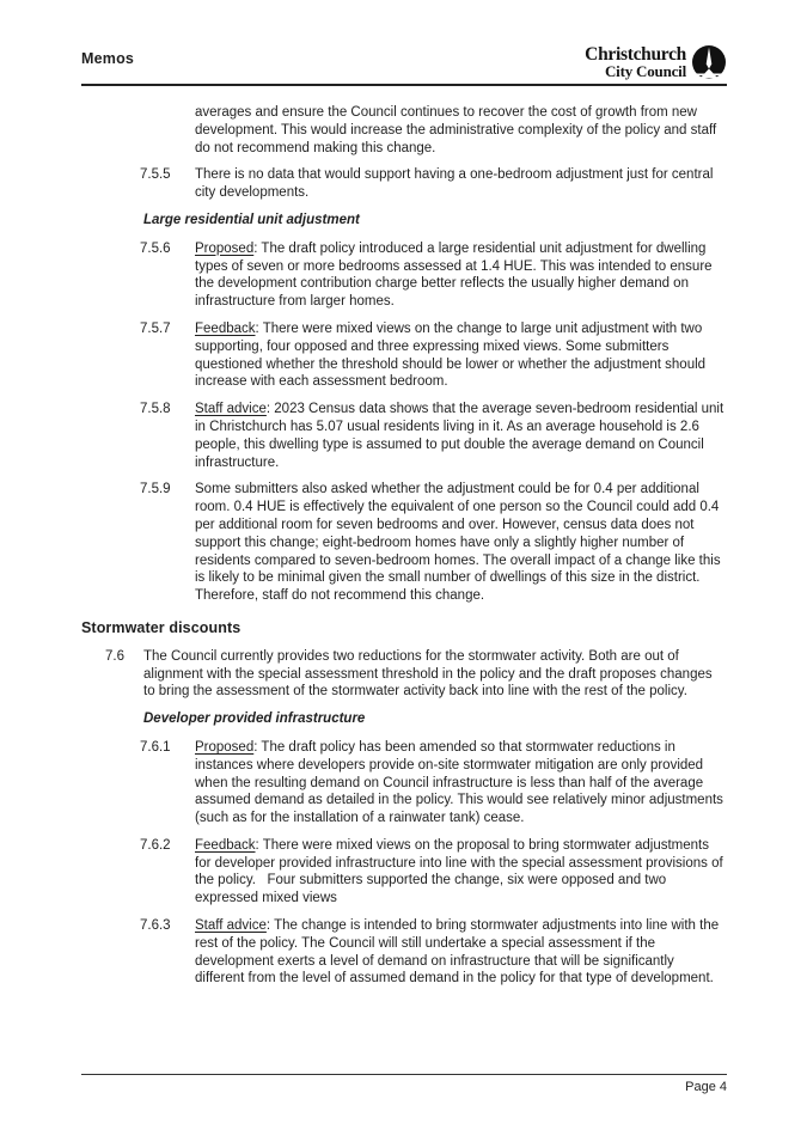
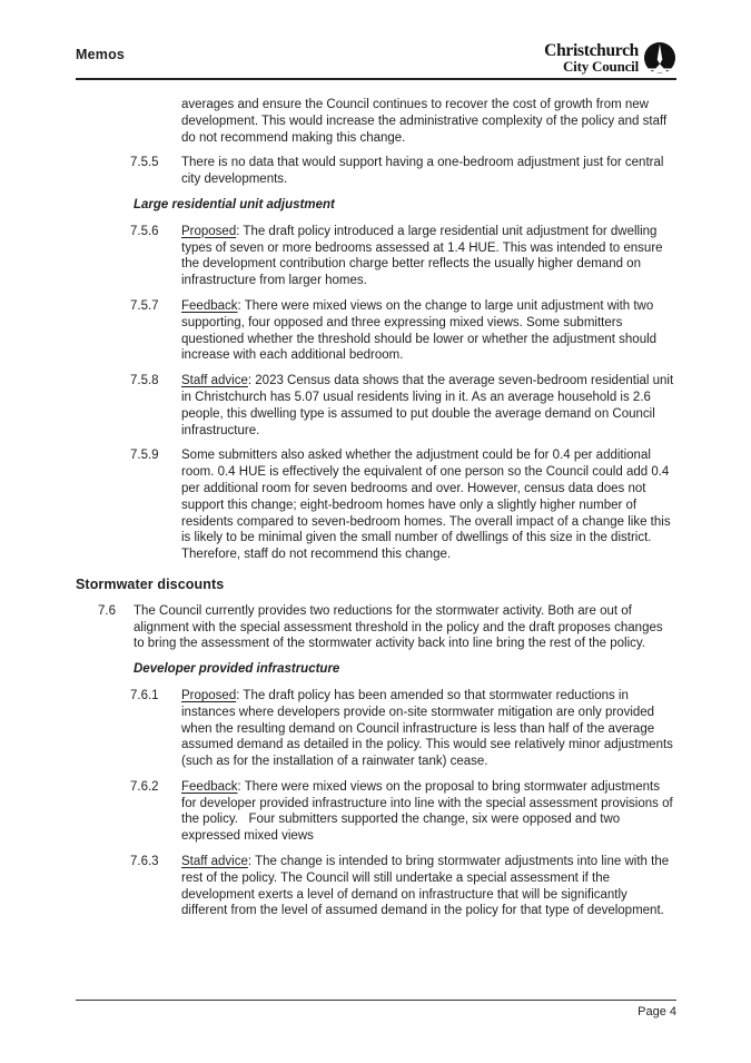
  Memos
  Christchurch
  City Council
  averages and ensure the Council continues to recover the cost of growth from new development. This would increase the administrative complexity of the policy and staff do not recommend making this change.
  7.5.5
  There is no data that would support having a one-bedroom adjustment just for central city developments.
  Large residential unit adjustment
  7.5.6
  Proposed: The draft policy introduced a large residential unit adjustment for dwelling types of seven or more bedrooms assessed at 1.4 HUE. This was intended to ensure the development contribution charge better reflects the usually higher demand on infrastructure from larger homes.
  7.5.7
- Feedback: There were mixed views on the change to large unit adjustment with two supporting, four opposed and three expressing mixed views. Some submitters questioned whether the threshold should be lower or whether the adjustment should increase with each assessment bedroom.
+ Feedback: There were mixed views on the change to large unit adjustment with two supporting, four opposed and three expressing mixed views. Some submitters questioned whether the threshold should be lower or whether the adjustment should increase with each additional bedroom.
  7.5.8
  Staff advice: 2023 Census data shows that the average seven-bedroom residential unit in Christchurch has 5.07 usual residents living in it. As an average household is 2.6 people, this dwelling type is assumed to put double the average demand on Council infrastructure.
  7.5.9
  Some submitters also asked whether the adjustment could be for 0.4 per additional room. 0.4 HUE is effectively the equivalent of one person so the Council could add 0.4 per additional room for seven bedrooms and over. However, census data does not support this change; eight-bedroom homes have only a slightly higher number of residents compared to seven-bedroom homes. The overall impact of a change like this is likely to be minimal given the small number of dwellings of this size in the district. Therefore, staff do not recommend this change.
  Stormwater discounts
  7.6
- The Council currently provides two reductions for the stormwater activity. Both are out of alignment with the special assessment threshold in the policy and the draft proposes changes to bring the assessment of the stormwater activity back into line with the rest of the policy.
+ The Council currently provides two reductions for the stormwater activity. Both are out of alignment with the special assessment threshold in the policy and the draft proposes changes to bring the assessment of the stormwater activity back into line bring the rest of the policy.
  Developer provided infrastructure
  7.6.1
  Proposed: The draft policy has been amended so that stormwater reductions in instances where developers provide on-site stormwater mitigation are only provided when the resulting demand on Council infrastructure is less than half of the average assumed demand as detailed in the policy. This would see relatively minor adjustments (such as for the installation of a rainwater tank) cease.
  7.6.2
  Feedback: There were mixed views on the proposal to bring stormwater adjustments for developer provided infrastructure into line with the special assessment provisions of the policy. Four submitters supported the change, six were opposed and two expressed mixed views
  7.6.3
  Staff advice: The change is intended to bring stormwater adjustments into line with the rest of the policy. The Council will still undertake a special assessment if the development exerts a level of demand on infrastructure that will be significantly different from the level of assumed demand in the policy for that type of development.
  Page 4
